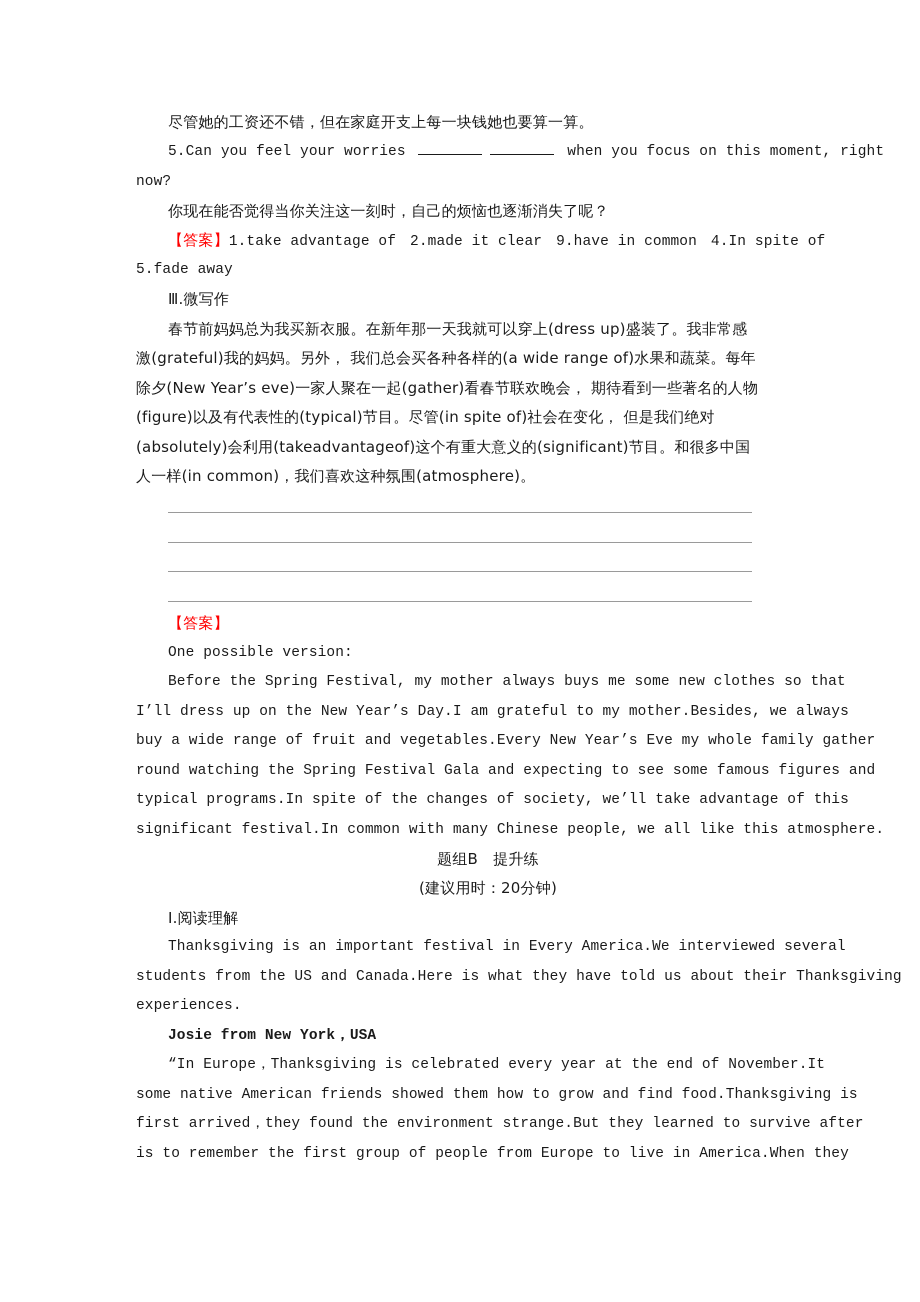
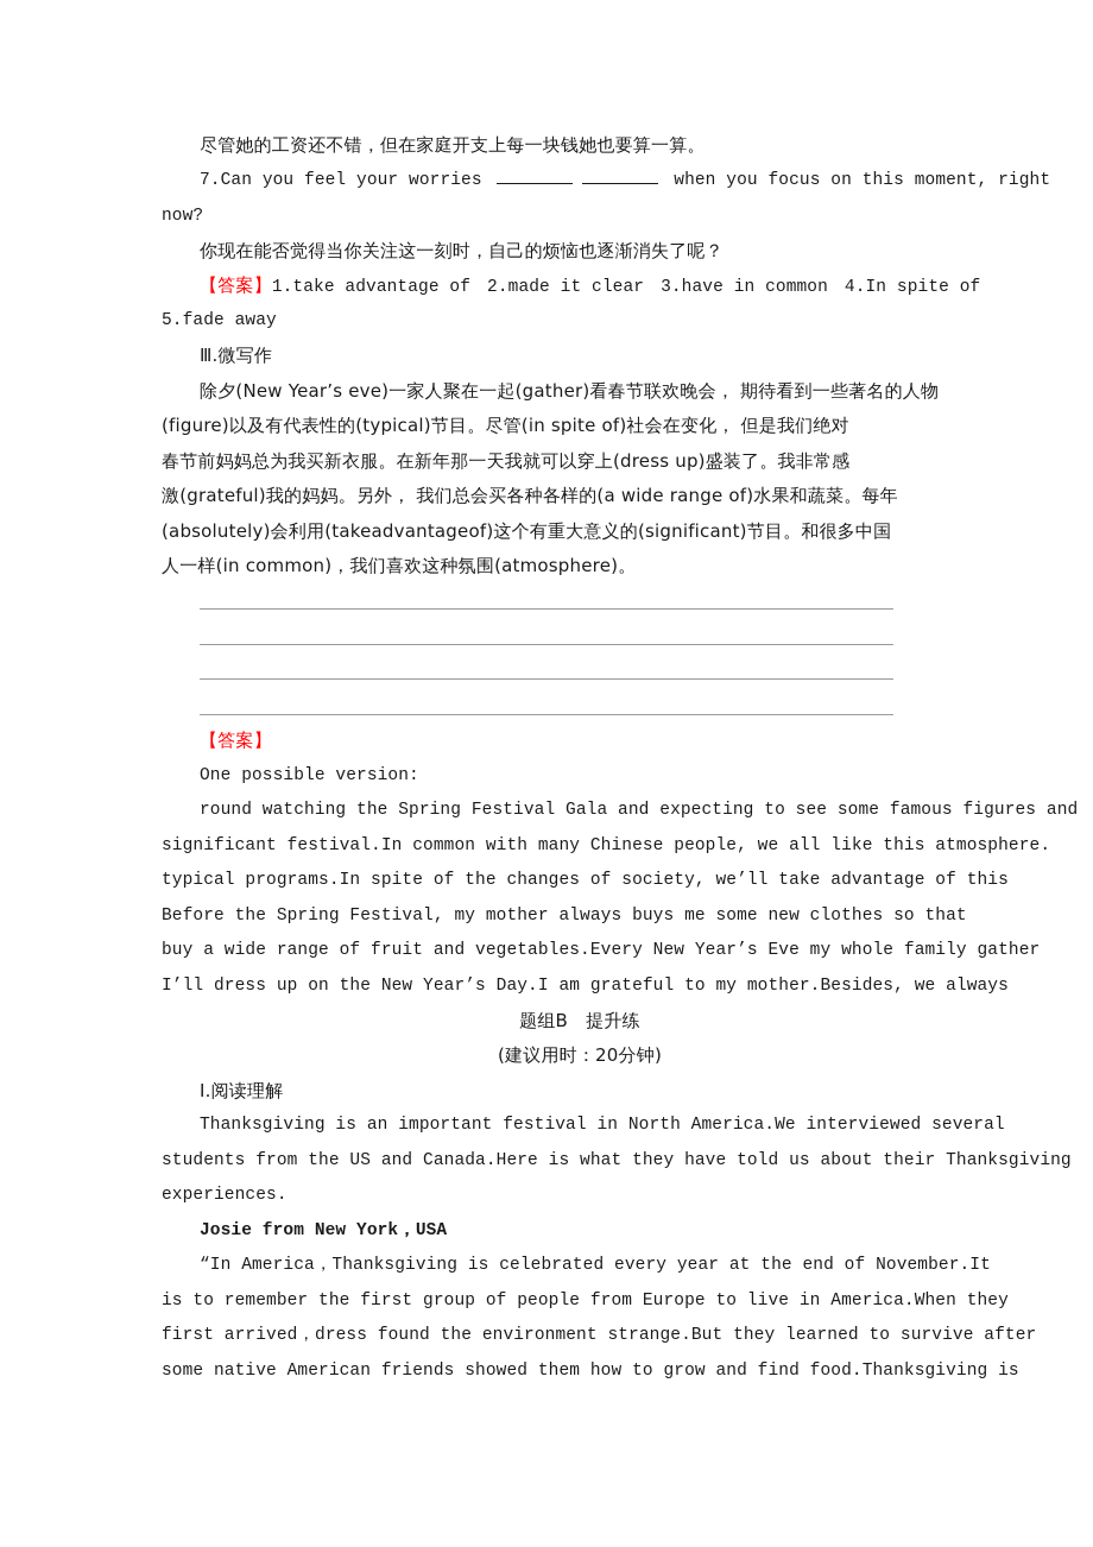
  尽管她的工资还不错，但在家庭开支上每一块钱她也要算一算。
- 5.Can you feel your worries when you focus on this moment, right
+ 7.Can you feel your worries when you focus on this moment, right
  now?
  你现在能否觉得当你关注这一刻时，自己的烦恼也逐渐消失了呢？
- 【答案】1.take advantage of 2.made it clear 9.have in common 4.In spite of
+ 【答案】1.take advantage of 2.made it clear 3.have in common 4.In spite of
  5.fade away
  Ⅲ.微写作
- 春节前妈妈总为我买新衣服。在新年那一天我就可以穿上(dress up)盛装了。我非常感
+ 除夕(New Year’s eve)一家人聚在一起(gather)看春节联欢晚会， 期待看到一些著名的人物
- 激(grateful)我的妈妈。另外， 我们总会买各种各样的(a wide range of)水果和蔬菜。每年
+ (figure)以及有代表性的(typical)节目。尽管(in spite of)社会在变化， 但是我们绝对
- 除夕(New Year’s eve)一家人聚在一起(gather)看春节联欢晚会， 期待看到一些著名的人物
+ 春节前妈妈总为我买新衣服。在新年那一天我就可以穿上(dress up)盛装了。我非常感
- (figure)以及有代表性的(typical)节目。尽管(in spite of)社会在变化， 但是我们绝对
+ 激(grateful)我的妈妈。另外， 我们总会买各种各样的(a wide range of)水果和蔬菜。每年
  (absolutely)会利用(takeadvantageof)这个有重大意义的(significant)节目。和很多中国
  人一样(in common)，我们喜欢这种氛围(atmosphere)。
  【答案】
  One possible version:
- Before the Spring Festival, my mother always buys me some new clothes so that
+ round watching the Spring Festival Gala and expecting to see some famous figures and
- I’ll dress up on the New Year’s Day.I am grateful to my mother.Besides, we always
+ significant festival.In common with many Chinese people, we all like this atmosphere.
- buy a wide range of fruit and vegetables.Every New Year’s Eve my whole family gather
+ typical programs.In spite of the changes of society, we’ll take advantage of this
- round watching the Spring Festival Gala and expecting to see some famous figures and
+ Before the Spring Festival, my mother always buys me some new clothes so that
- typical programs.In spite of the changes of society, we’ll take advantage of this
+ buy a wide range of fruit and vegetables.Every New Year’s Eve my whole family gather
- significant festival.In common with many Chinese people, we all like this atmosphere.
+ I’ll dress up on the New Year’s Day.I am grateful to my mother.Besides, we always
  题组B 提升练
  (建议用时：20分钟)
  Ⅰ.阅读理解
- Thanksgiving is an important festival in Every America.We interviewed several
+ Thanksgiving is an important festival in North America.We interviewed several
  students from the US and Canada.Here is what they have told us about their Thanksgiving
  experiences.
  Josie from New York，USA
- “In Europe，Thanksgiving is celebrated every year at the end of November.It
+ “In America，Thanksgiving is celebrated every year at the end of November.It
- some native American friends showed them how to grow and find food.Thanksgiving is
+ is to remember the first group of people from Europe to live in America.When they
- first arrived，they found the environment strange.But they learned to survive after
+ first arrived，dress found the environment strange.But they learned to survive after
- is to remember the first group of people from Europe to live in America.When they
+ some native American friends showed them how to grow and find food.Thanksgiving is
